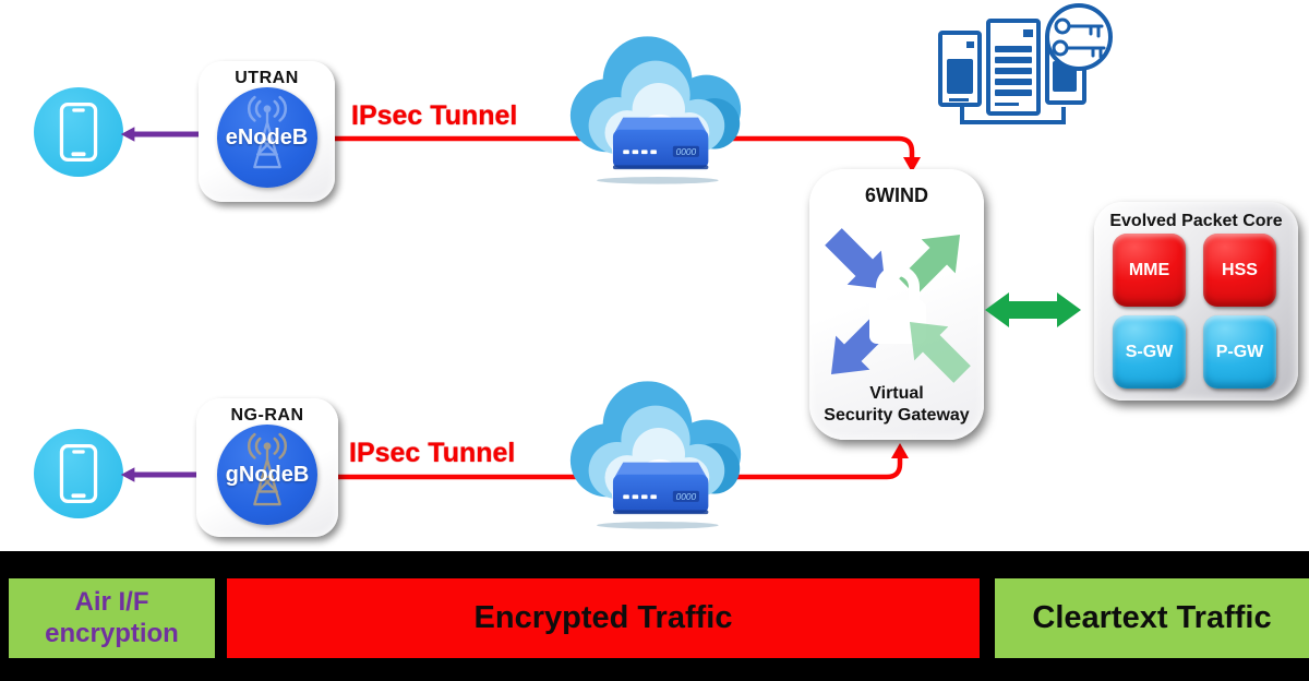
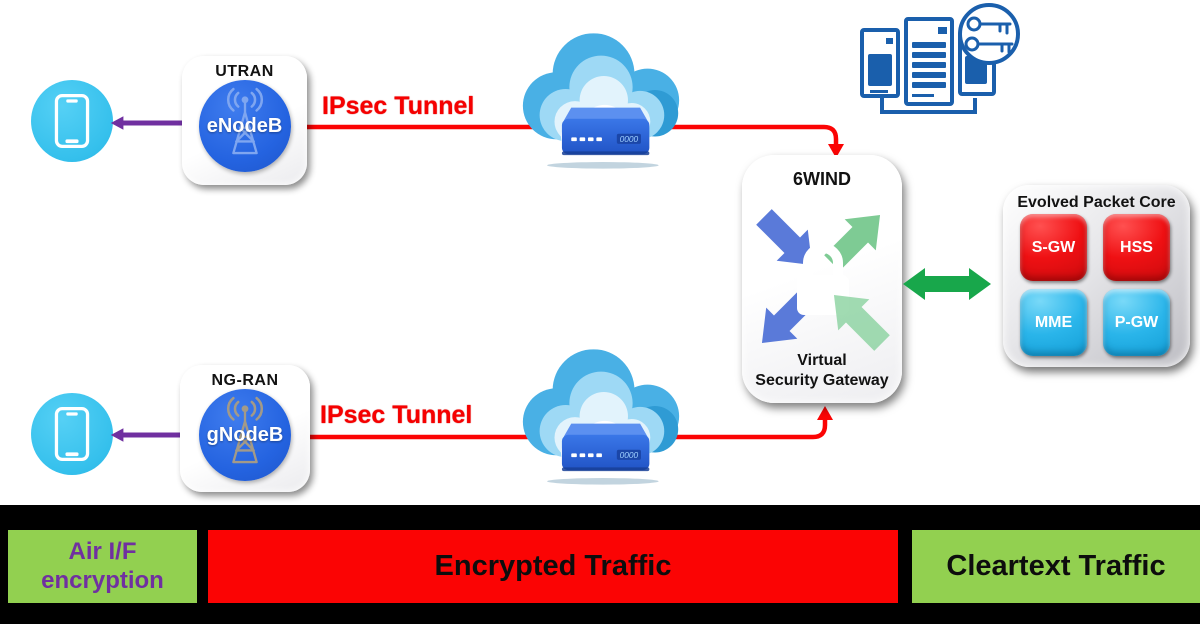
  UTRAN
  eNodeB
  IPsec Tunnel
  6WIND
  Virtual
  Security Gateway
  Evolved Packet Core
- MME
+ S-GW
  HSS
- S-GW
+ MME
  P-GW
  NG-RAN
  gNodeB
  IPsec Tunnel
  Air I/F
  encryption
  Encrypted Traffic
  Cleartext Traffic
